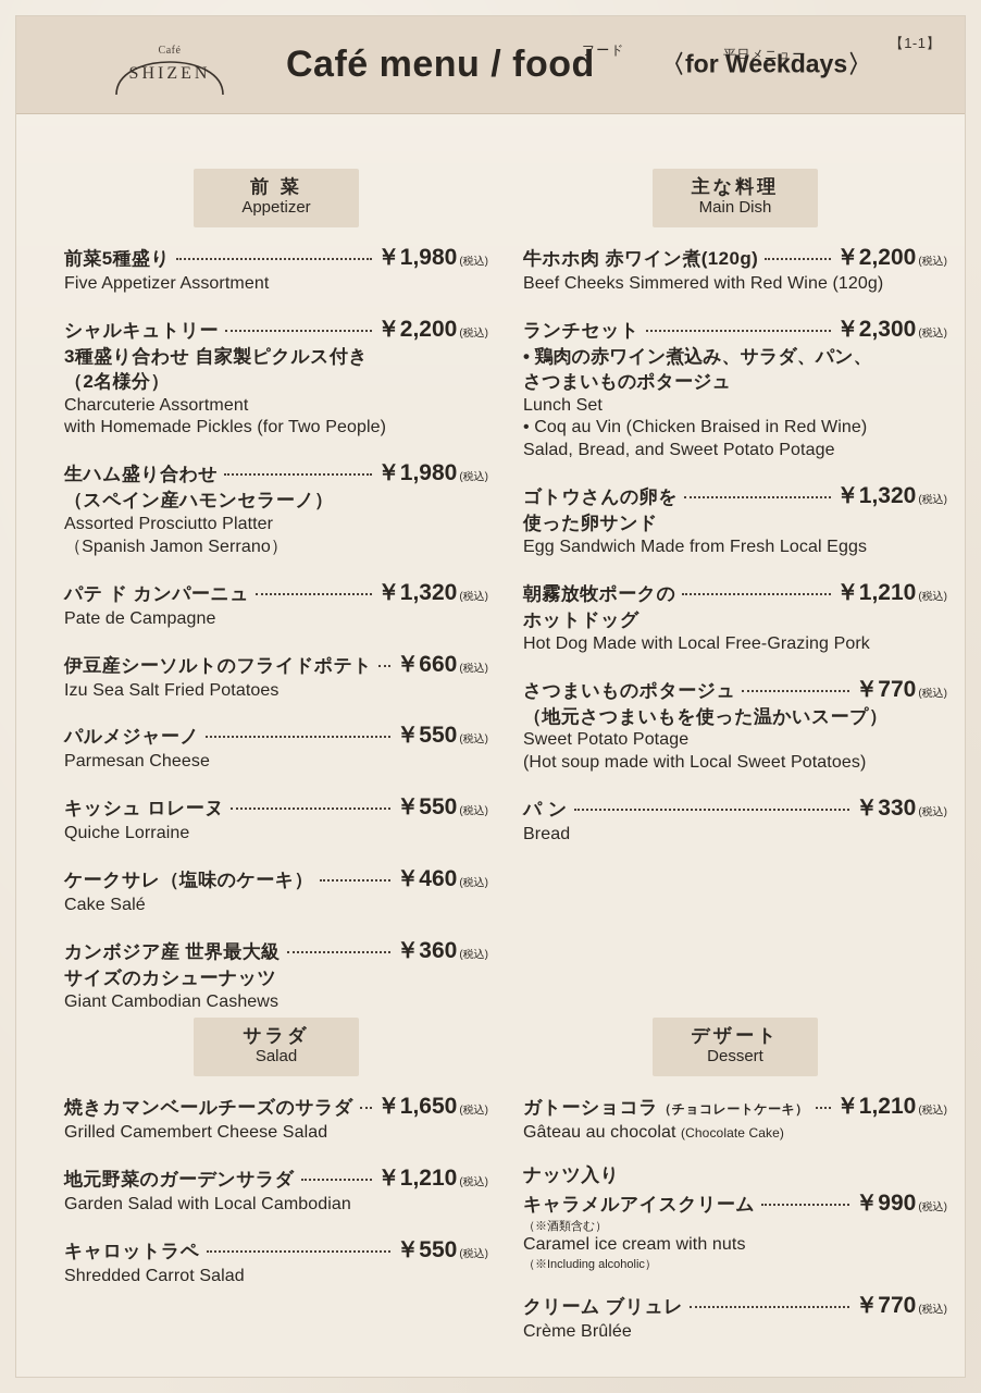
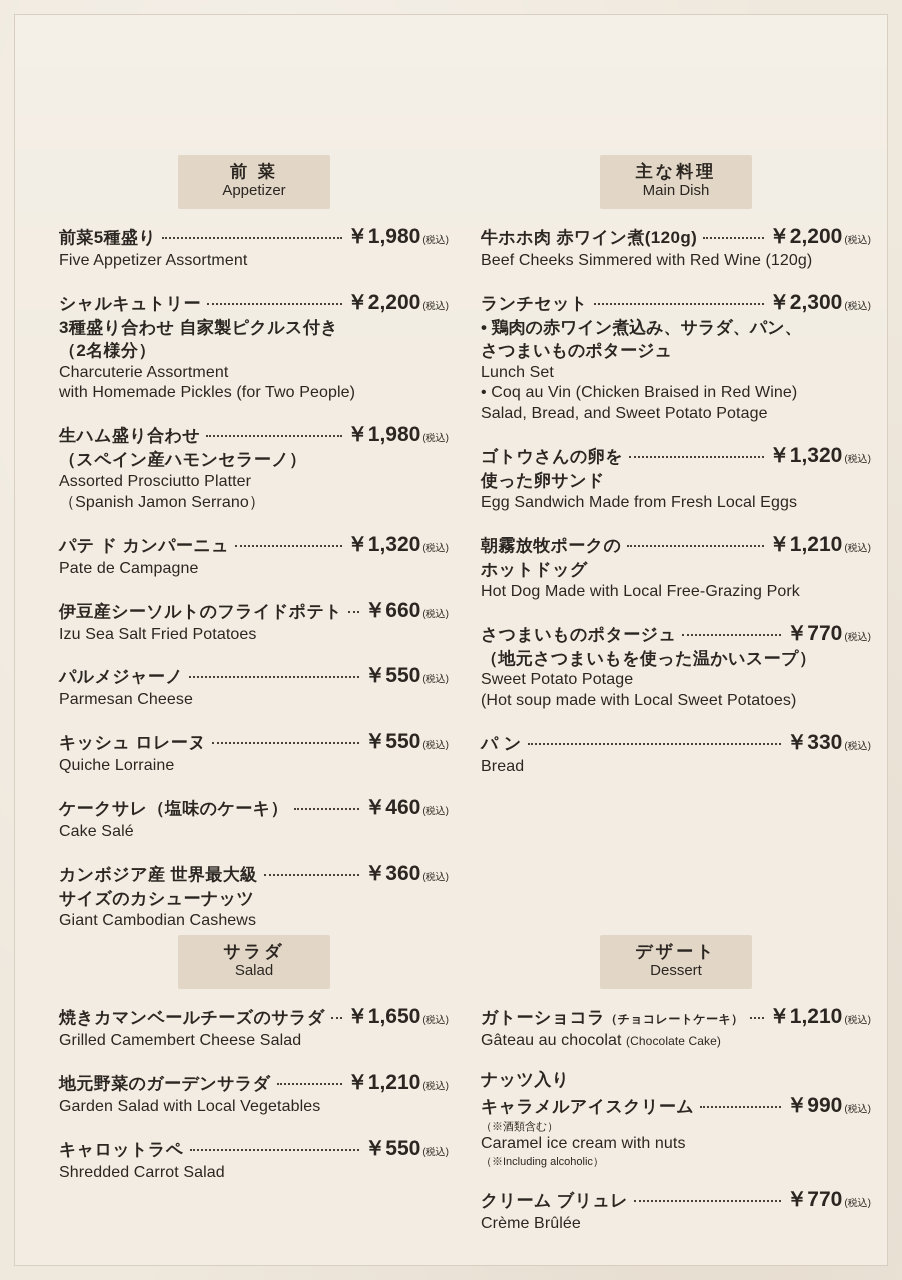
- Café
- SHIZEN
- フード
- Café menu / food
- 平日メニュー
- 〈for Weekdays〉
- 【1-1】
  前 菜
  Appetizer
  前菜5種盛り
  ￥1,980
  (税込)
  Five Appetizer Assortment
  シャルキュトリー
  ￥2,200
  (税込)
  3種盛り合わせ 自家製ピクルス付き
  （2名様分）
  Charcuterie Assortment
  with Homemade Pickles (for Two People)
  生ハム盛り合わせ
  ￥1,980
  (税込)
  （スペイン産ハモンセラーノ）
  Assorted Prosciutto Platter
  （Spanish Jamon Serrano）
  パテ ド カンパーニュ
  ￥1,320
  (税込)
  Pate de Campagne
  伊豆産シーソルトのフライドポテト
  ￥660
  (税込)
  Izu Sea Salt Fried Potatoes
  パルメジャーノ
  ￥550
  (税込)
  Parmesan Cheese
  キッシュ ロレーヌ
  ￥550
  (税込)
  Quiche Lorraine
  ケークサレ（塩味のケーキ）
  ￥460
  (税込)
  Cake Salé
  カンボジア産 世界最大級
  ￥360
  (税込)
  サイズのカシューナッツ
  Giant Cambodian Cashews
  主な料理
  Main Dish
  牛ホホ肉 赤ワイン煮(120g)
  ￥2,200
  (税込)
  Beef Cheeks Simmered with Red Wine (120g)
  ランチセット
  ￥2,300
  (税込)
  • 鶏肉の赤ワイン煮込み、サラダ、パン、
  さつまいものポタージュ
  Lunch Set
  • Coq au Vin (Chicken Braised in Red Wine)
  Salad, Bread, and Sweet Potato Potage
  ゴトウさんの卵を
  ￥1,320
  (税込)
  使った卵サンド
  Egg Sandwich Made from Fresh Local Eggs
  朝霧放牧ポークの
  ￥1,210
  (税込)
  ホットドッグ
  Hot Dog Made with Local Free-Grazing Pork
  さつまいものポタージュ
  ￥770
  (税込)
  （地元さつまいもを使った温かいスープ）
  Sweet Potato Potage
  (Hot soup made with Local Sweet Potatoes)
  パ ン
  ￥330
  (税込)
  Bread
  サラダ
  Salad
  焼きカマンベールチーズのサラダ
  ￥1,650
  (税込)
  Grilled Camembert Cheese Salad
  地元野菜のガーデンサラダ
  ￥1,210
  (税込)
- Garden Salad with Local Cambodian
+ Garden Salad with Local Vegetables
  キャロットラペ
  ￥550
  (税込)
  Shredded Carrot Salad
  デザート
  Dessert
  ガトーショコラ
  （チョコレートケーキ）
  ￥1,210
  (税込)
  Gâteau au chocolat (Chocolate Cake)
  ナッツ入り
  キャラメルアイスクリーム
  ￥990
  (税込)
  （※酒類含む）
  Caramel ice cream with nuts
  （※Including alcoholic）
  クリーム ブリュレ
  ￥770
  (税込)
  Crème Brûlée
